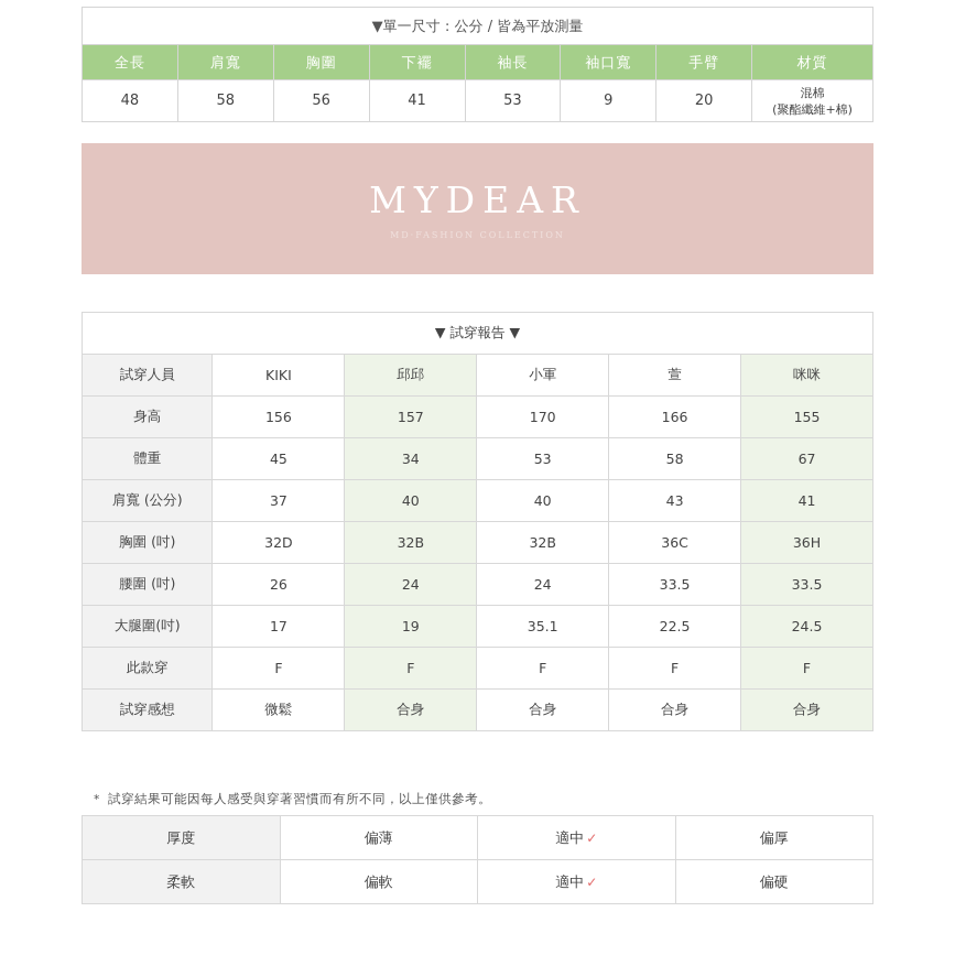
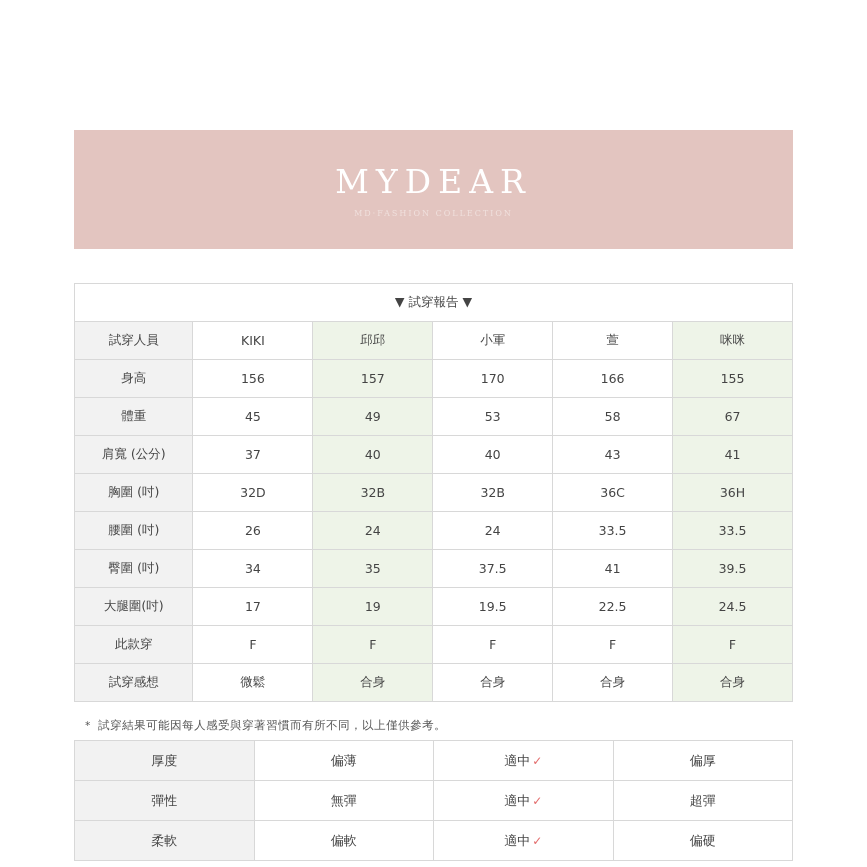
- ▼單一尺寸：公分 / 皆為平放測量
- 全長	肩寬	胸圍	下襬	袖長	袖口寬	手臂	材質
- 48	58	56	41	53	9	20	混棉 (聚酯纖維+棉)
  MYDEAR
  MD·FASHION COLLECTION
  ▼ 試穿報告 ▼
  試穿人員	KIKI	邱邱	小軍	萱	咪咪
  身高	156	157	170	166	155
- 體重	45	34	53	58	67
+ 體重	45	49	53	58	67
  肩寬 (公分)	37	40	40	43	41
  胸圍 (吋)	32D	32B	32B	36C	36H
  腰圍 (吋)	26	24	24	33.5	33.5
+ 臀圍 (吋)	34	35	37.5	41	39.5
- 大腿圍(吋)	17	19	35.1	22.5	24.5
+ 大腿圍(吋)	17	19	19.5	22.5	24.5
  此款穿	F	F	F	F	F
  試穿感想	微鬆	合身	合身	合身	合身
  ＊ 試穿結果可能因每人感受與穿著習慣而有所不同，以上僅供參考。
  厚度	偏薄	適中 ✓	偏厚
+ 彈性	無彈	適中 ✓	超彈
  柔軟	偏軟	適中 ✓	偏硬
